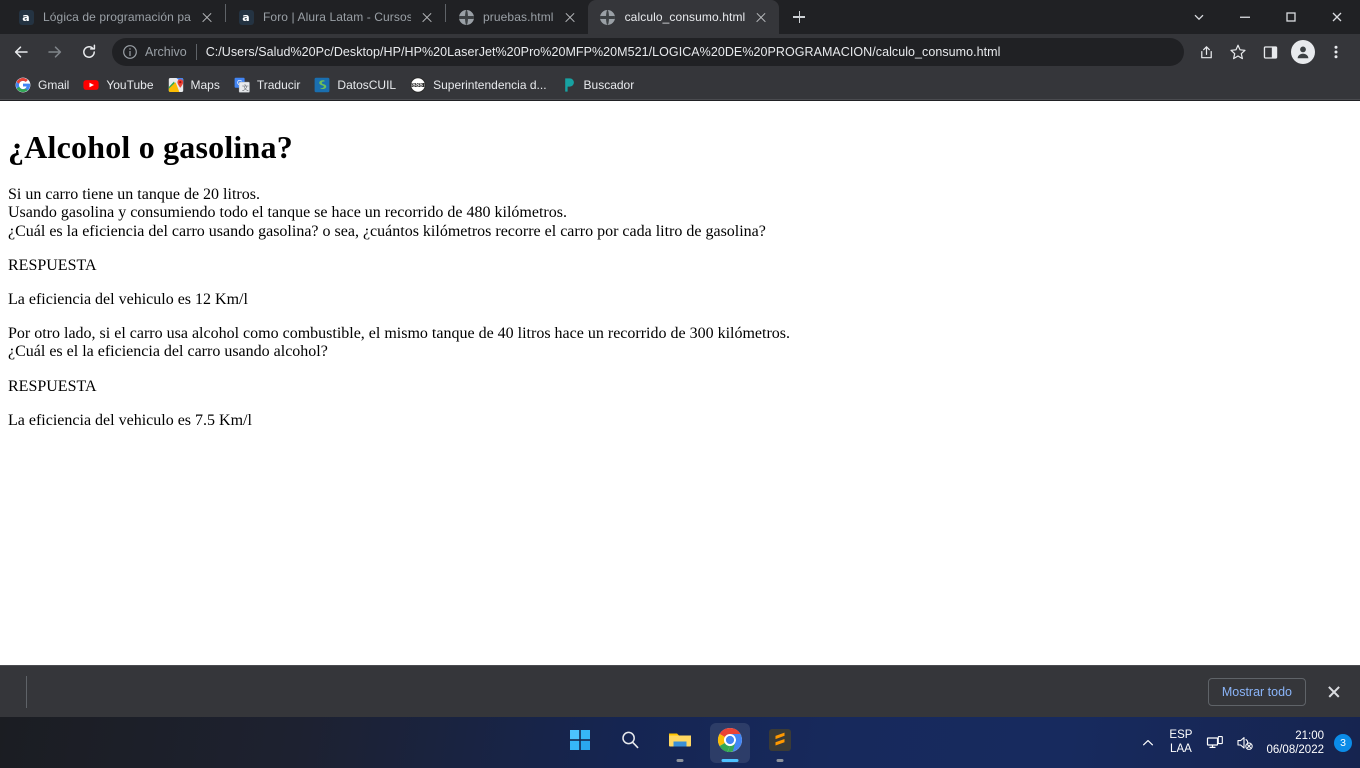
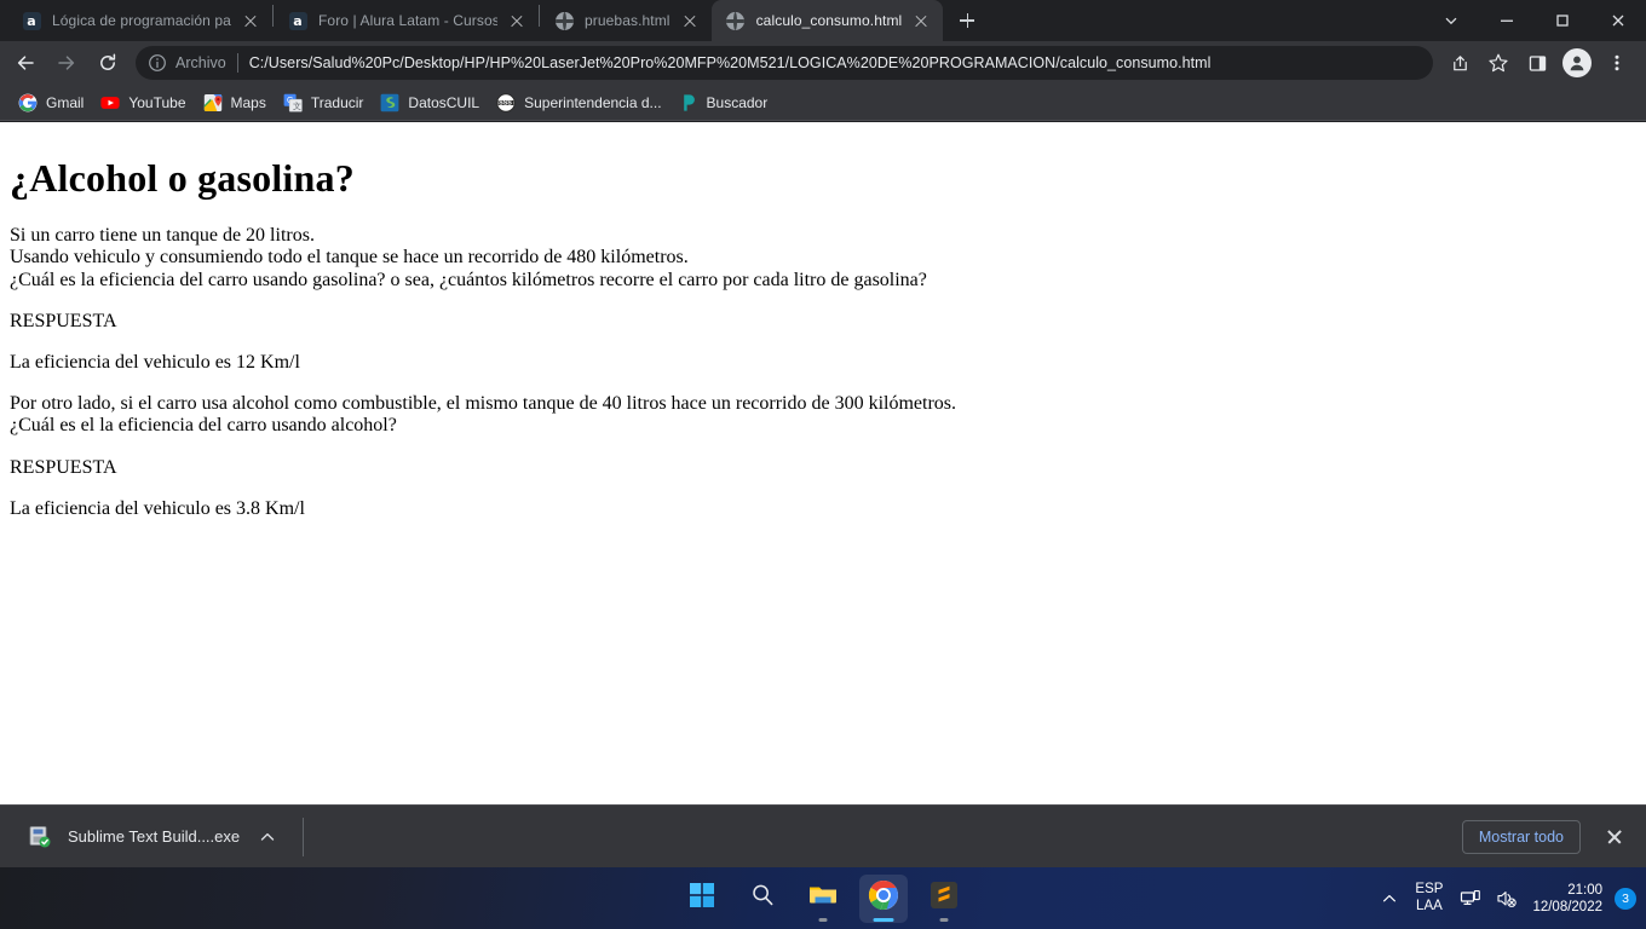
  a
  Lógica de programación pa
  a
  Foro | Alura Latam - Cursos
  pruebas.html
  calculo_consumo.html
  Archivo
  C:/Users/Salud%20Pc/Desktop/HP/HP%20LaserJet%20Pro%20MFP%20M521/LOGICA%20DE%20PROGRAMACION/calculo_consumo.html
  Gmail
  YouTube
  Maps
  Traducir
  DatosCUIL
  Superintendencia d...
  Buscador
  ¿Alcohol o gasolina?
  Si un carro tiene un tanque de 20 litros.
- Usando gasolina y consumiendo todo el tanque se hace un recorrido de 480 kilómetros.
+ Usando vehiculo y consumiendo todo el tanque se hace un recorrido de 480 kilómetros.
  ¿Cuál es la eficiencia del carro usando gasolina? o sea, ¿cuántos kilómetros recorre el carro por cada litro de gasolina?
  RESPUESTA
  La eficiencia del vehiculo es 12 Km/l
  Por otro lado, si el carro usa alcohol como combustible, el mismo tanque de 40 litros hace un recorrido de 300 kilómetros.
  ¿Cuál es el la eficiencia del carro usando alcohol?
  RESPUESTA
- La eficiencia del vehiculo es 7.5 Km/l
+ La eficiencia del vehiculo es 3.8 Km/l
+ Sublime Text Build....exe
  Mostrar todo
  ESP
  LAA
  21:00
- 06/08/2022
+ 12/08/2022
  3
